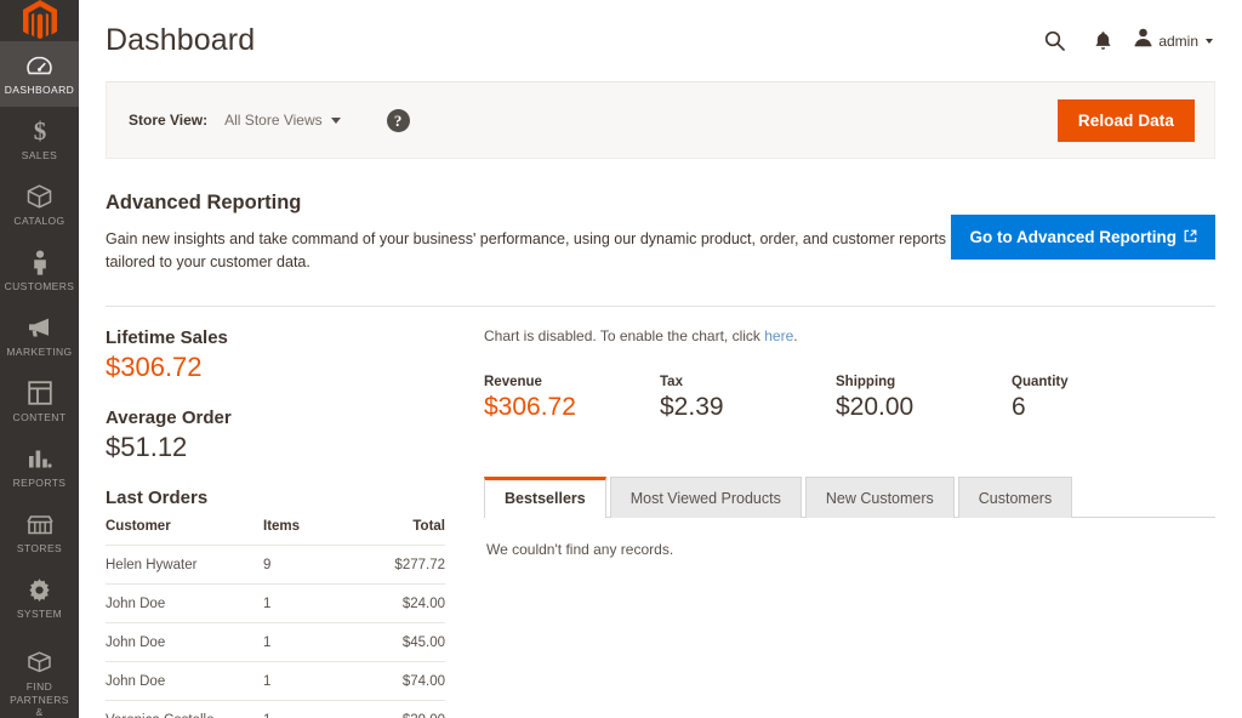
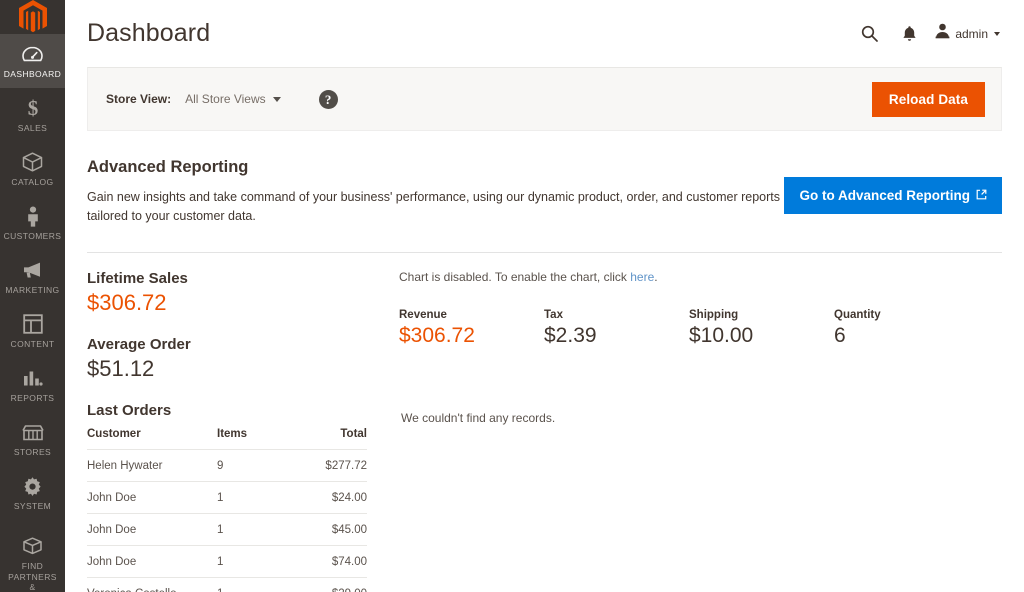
  DASHBOARD
  $
  SALES
  CATALOG
  CUSTOMERS
  MARKETING
  CONTENT
  REPORTS
  STORES
  SYSTEM
  FIND PARTNERS
  Dashboard
  admin
  Store View:
  All Store Views
  ?
  Reload Data
  Advanced Reporting
  Gain new insights and take command of your business' performance, using our dynamic product, order, and customer reports tailored to your customer data.
  Go to Advanced Reporting
  Lifetime Sales
  $306.72
  Average Order
  $51.12
  Last Orders
  Customer	Items	Total
  Helen Hywater	9	$277.72
  John Doe	1	$24.00
  John Doe	1	$45.00
  John Doe	1	$74.00
  Chart is disabled. To enable the chart, click here.
  Revenue
  $306.72
  Tax
  $2.39
  Shipping
- $20.00
+ $10.00
  Quantity
  6
- Bestsellers
- Most Viewed Products
- New Customers
- Customers
  We couldn't find any records.
